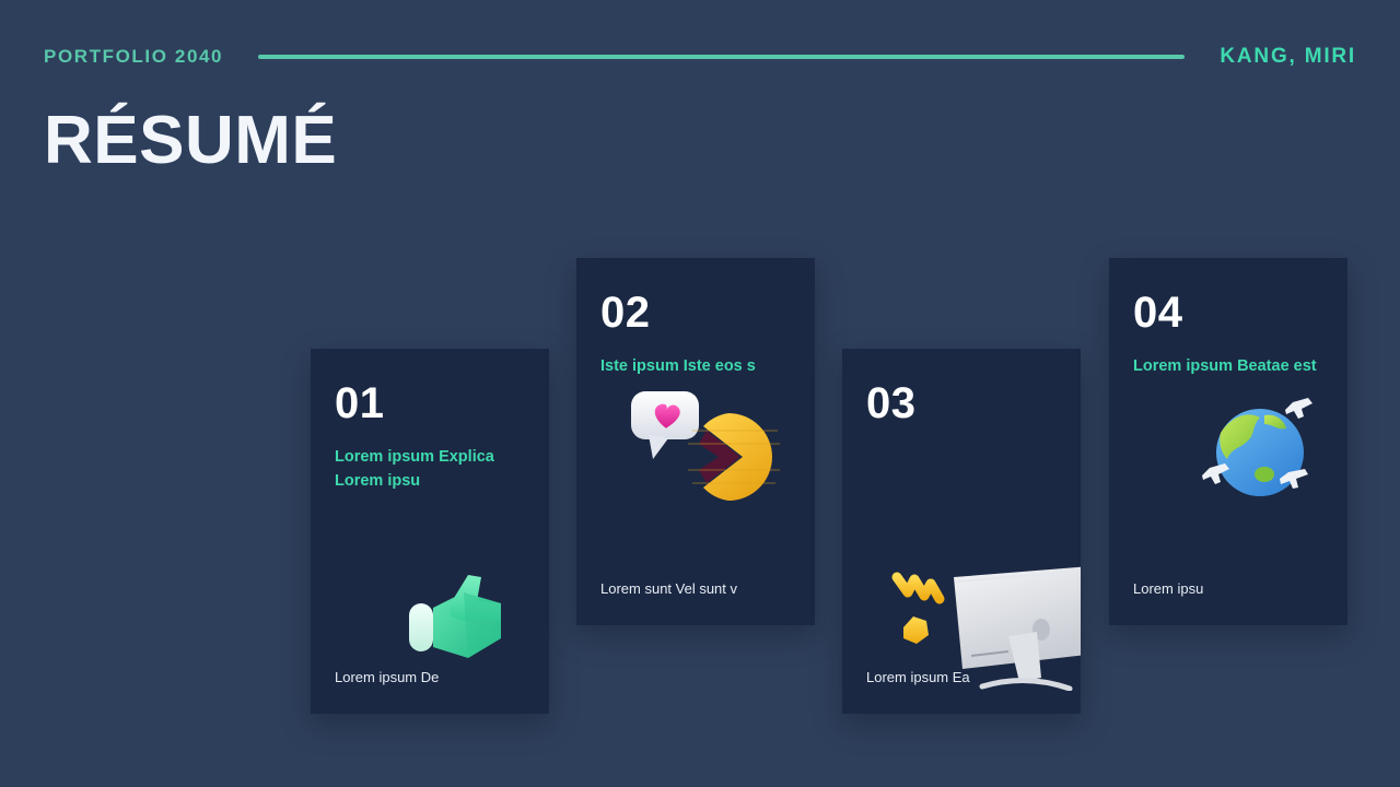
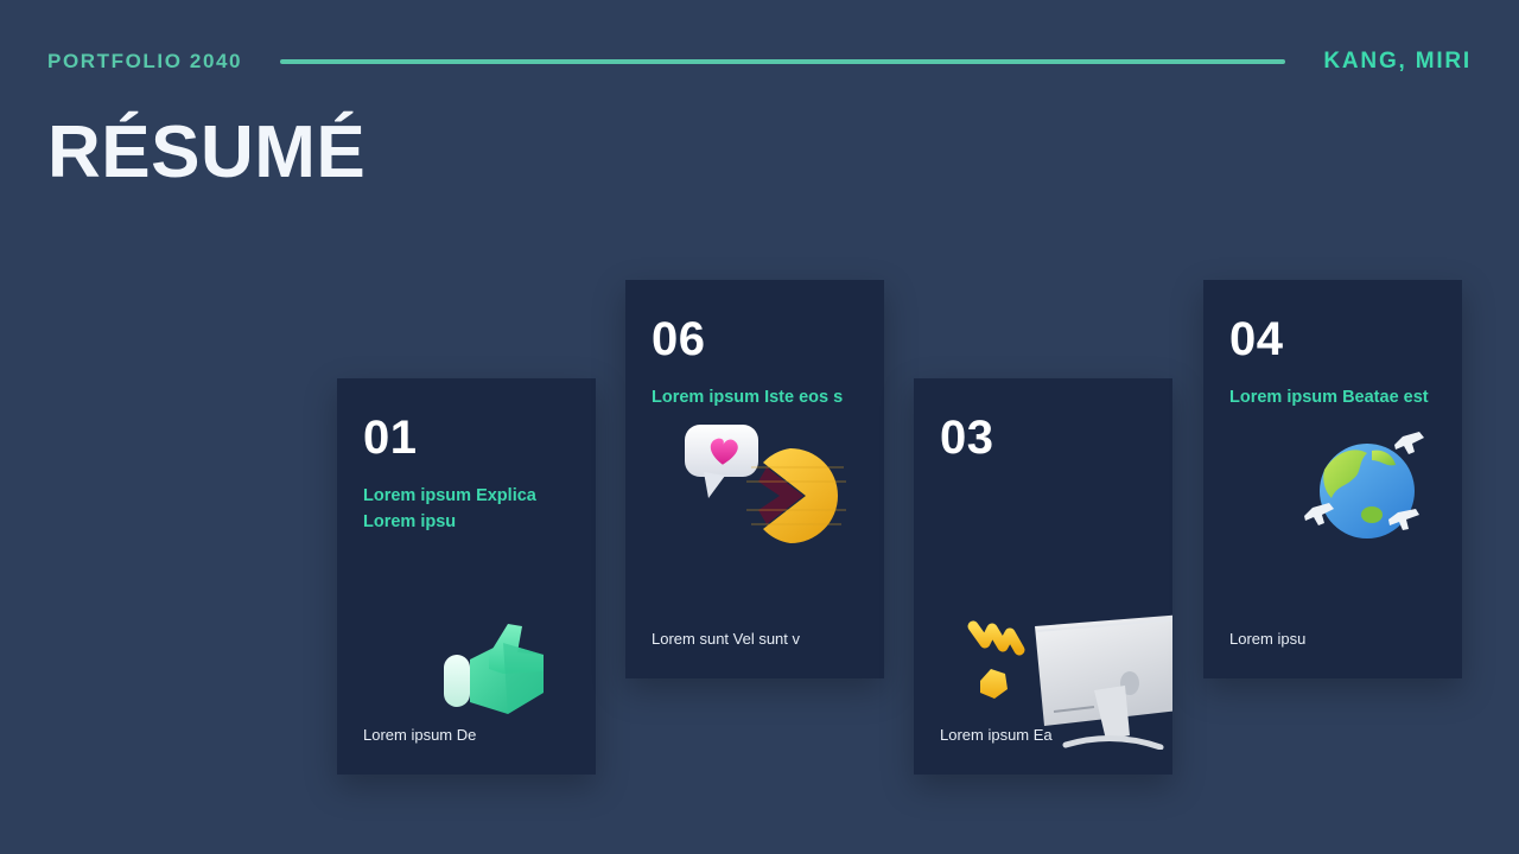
  PORTFOLIO 2040
  KANG, MIRI
  RÉSUMÉ
  01
  Lorem ipsum Explica
  Lorem ipsu
  Lorem ipsum De
- 02
+ 06
- Iste ipsum Iste eos s
+ Lorem ipsum Iste eos s
  Lorem sunt Vel sunt v
  03
  Lorem ipsum Ea
  04
  Lorem ipsum Beatae est
  Lorem ipsu
